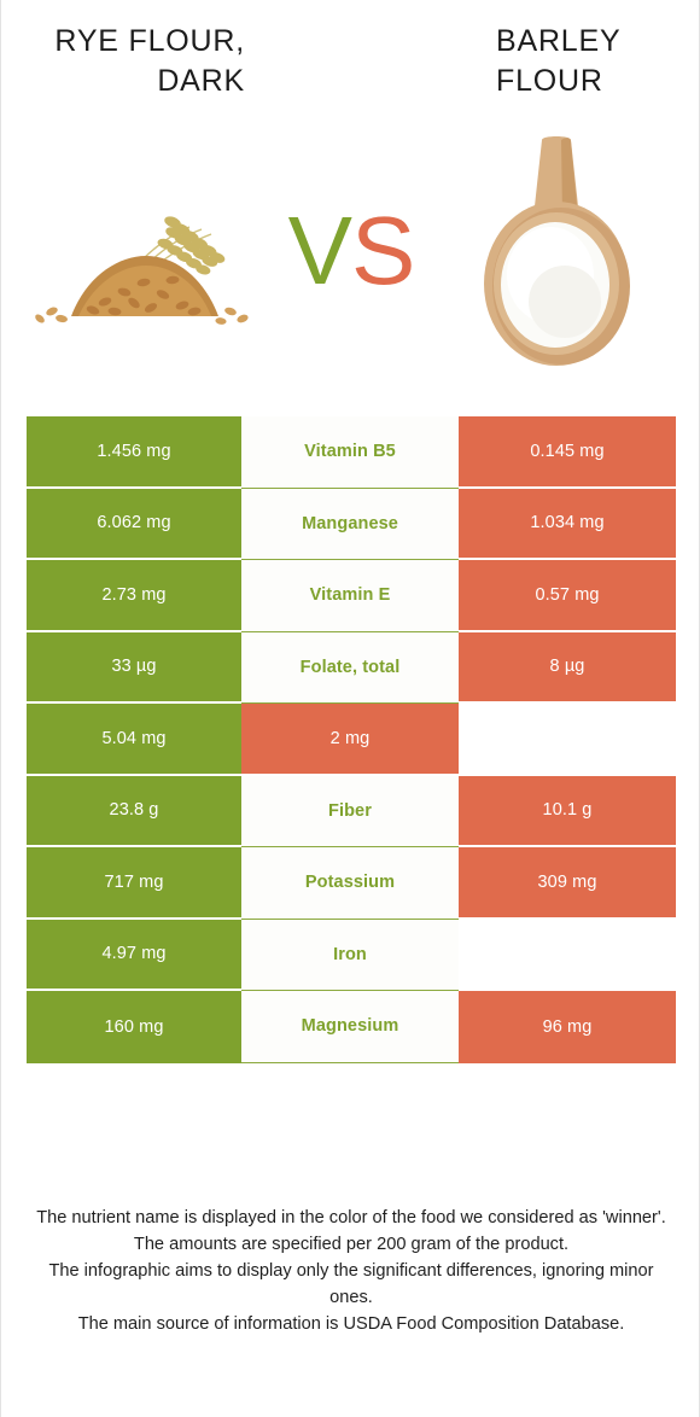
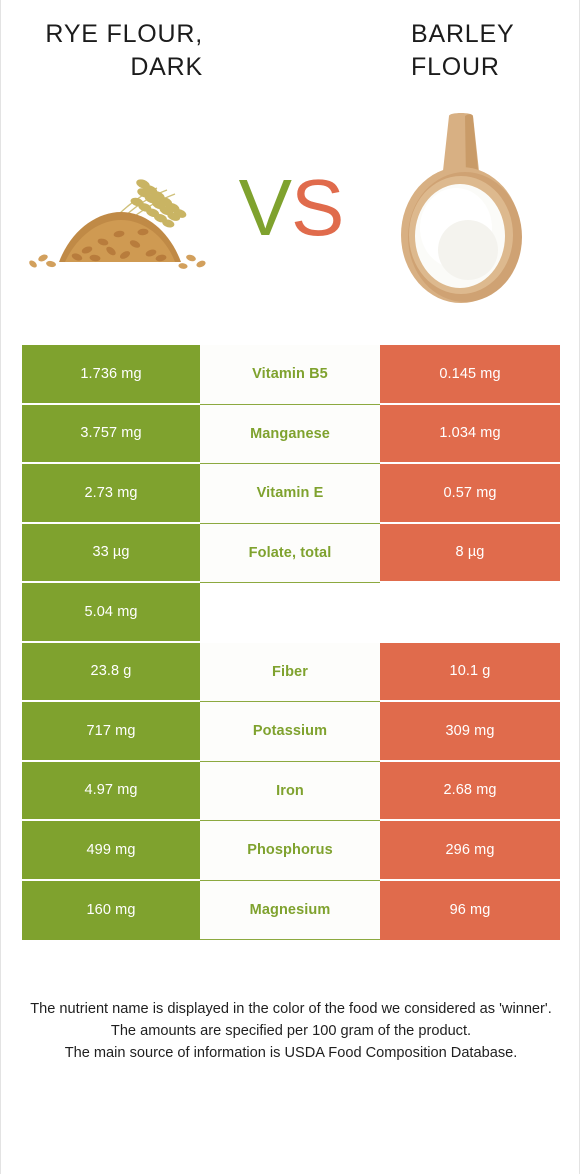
  RYE FLOUR, DARK
  BARLEY FLOUR
  VS
- 1.456 mg
+ 1.736 mg
  Vitamin B5
  0.145 mg
- 6.062 mg
+ 3.757 mg
  Manganese
  1.034 mg
  2.73 mg
  Vitamin E
  0.57 mg
  33 µg
  Folate, total
  8 µg
  5.04 mg
- 2 mg
  23.8 g
  Fiber
  10.1 g
  717 mg
  Potassium
  309 mg
  4.97 mg
  Iron
+ 2.68 mg
+ 499 mg
+ Phosphorus
+ 296 mg
  160 mg
  Magnesium
  96 mg
  The nutrient name is displayed in the color of the food we considered as 'winner'.
- The amounts are specified per 200 gram of the product.
+ The amounts are specified per 100 gram of the product.
- The infographic aims to display only the significant differences, ignoring minor ones.
  The main source of information is USDA Food Composition Database.
